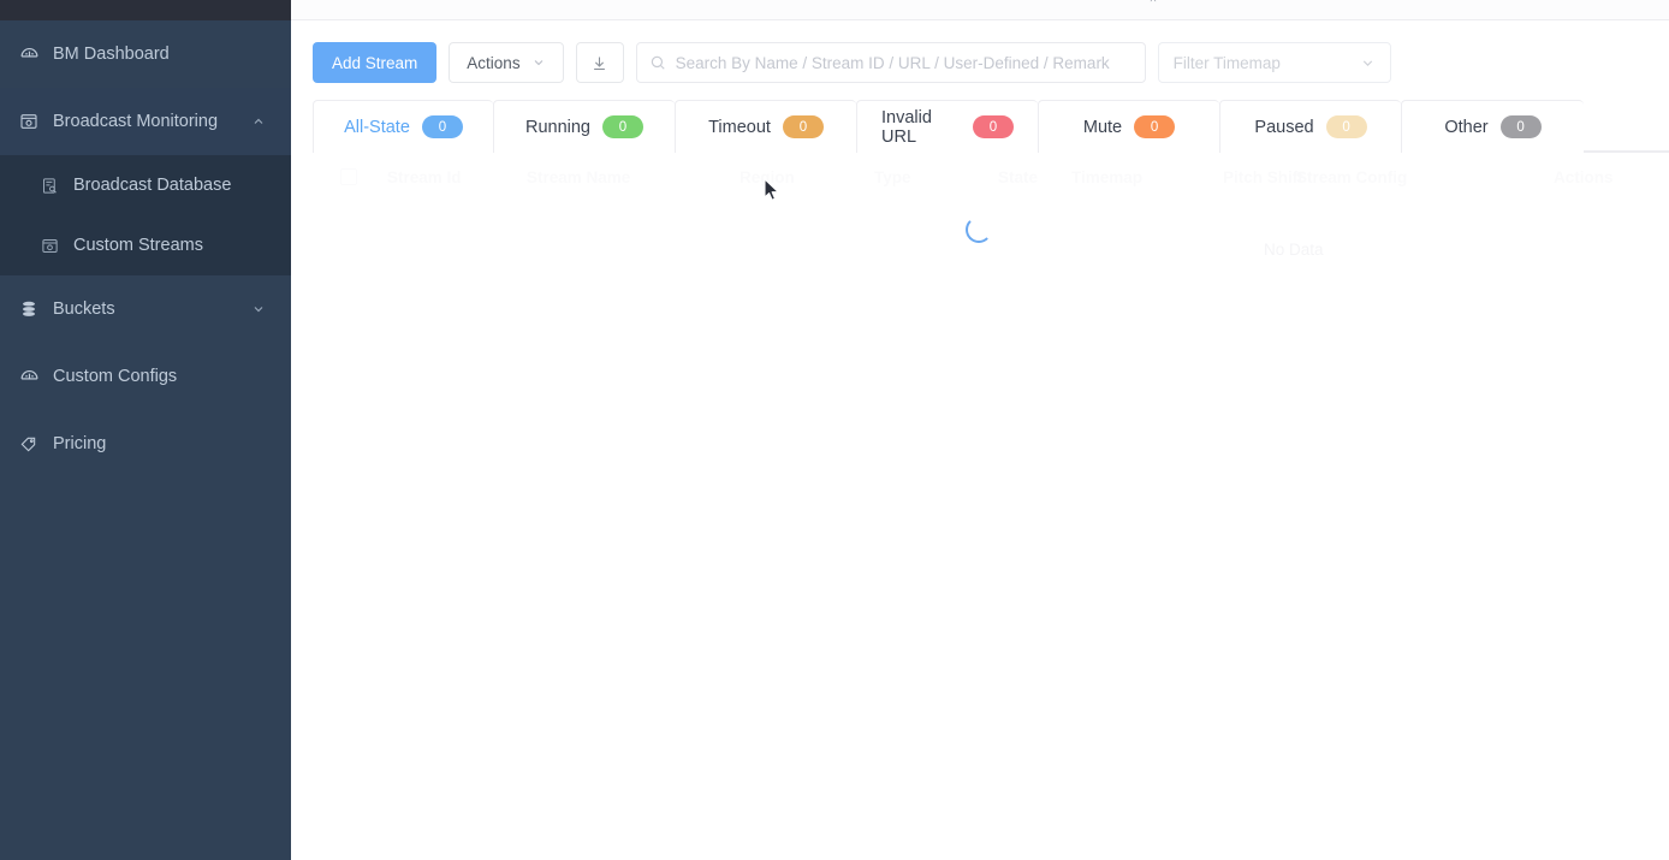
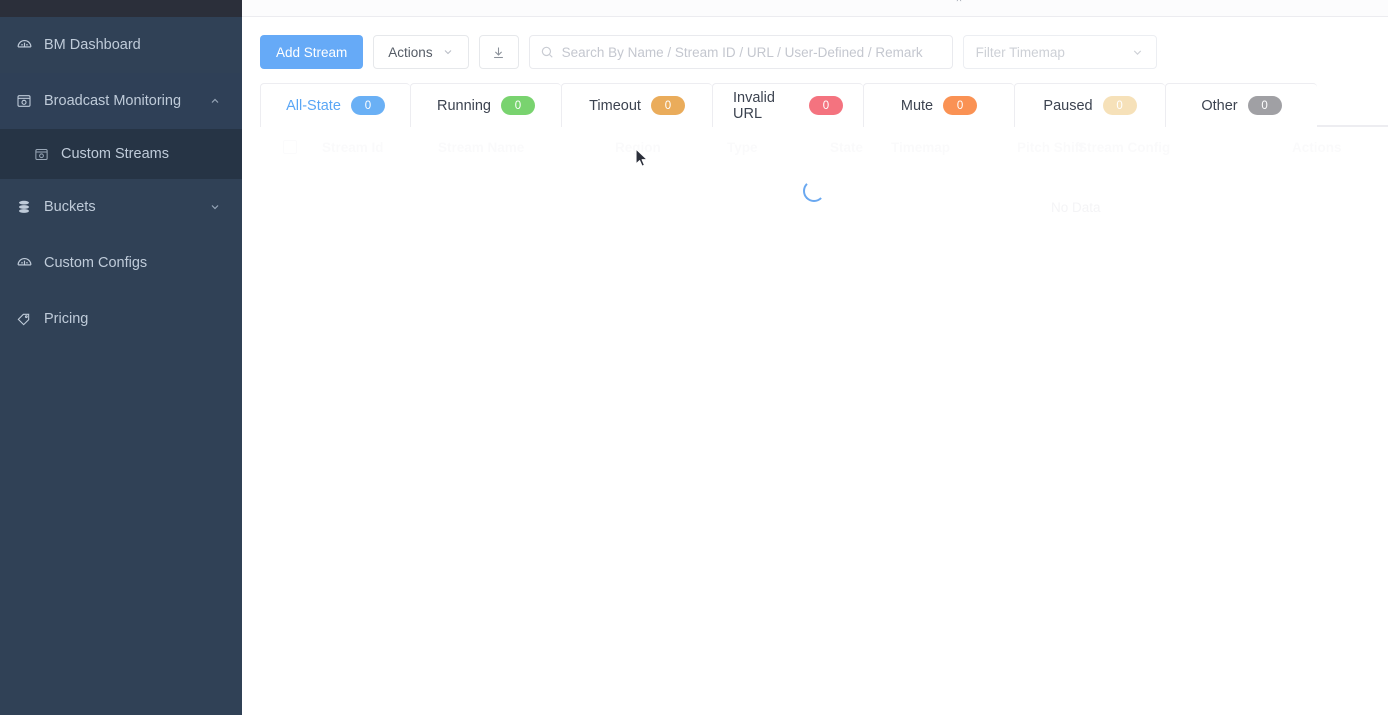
  BM Dashboard
  Broadcast Monitoring
- Broadcast Database
  Custom Streams
  Buckets
  Custom Configs
  Pricing
  Add Stream
  Actions
  Search By Name / Stream ID / URL / User-Defined / Remark
  Filter Timemap
  All-State
  0
  Running
  0
  Timeout
  0
  Invalid URL
  0
  Mute
  0
  Paused
  0
  Other
  0
  Region
